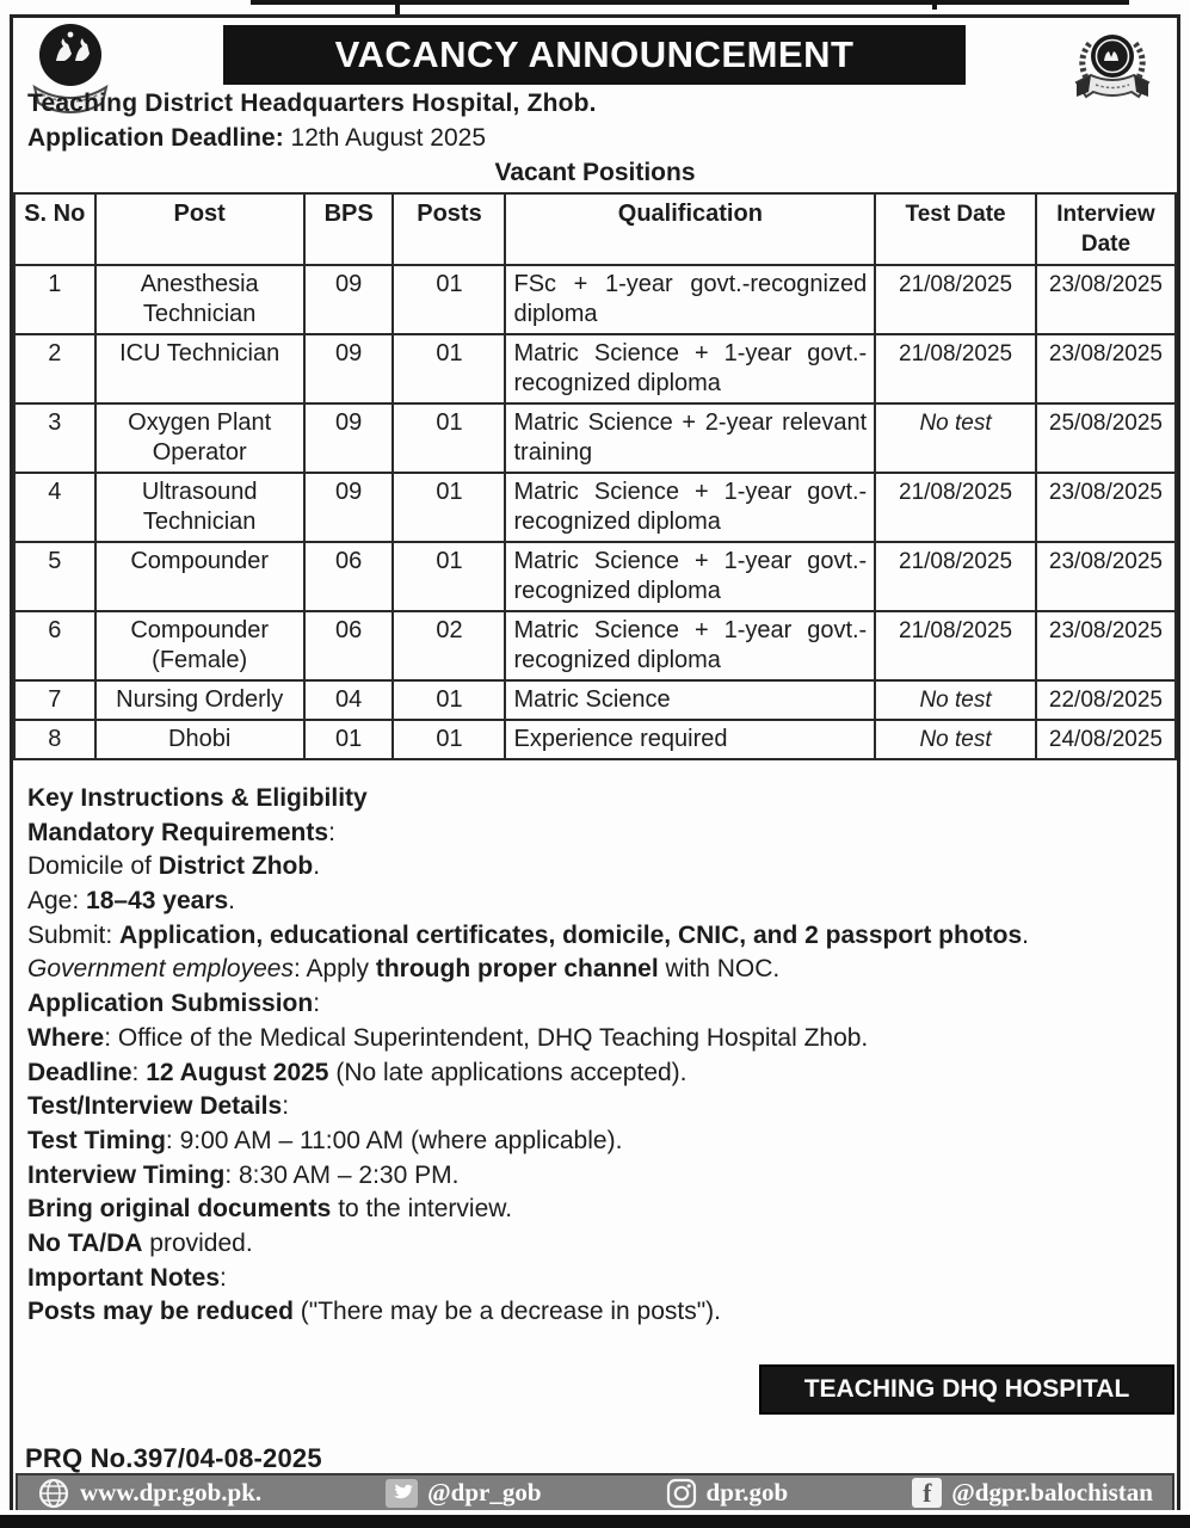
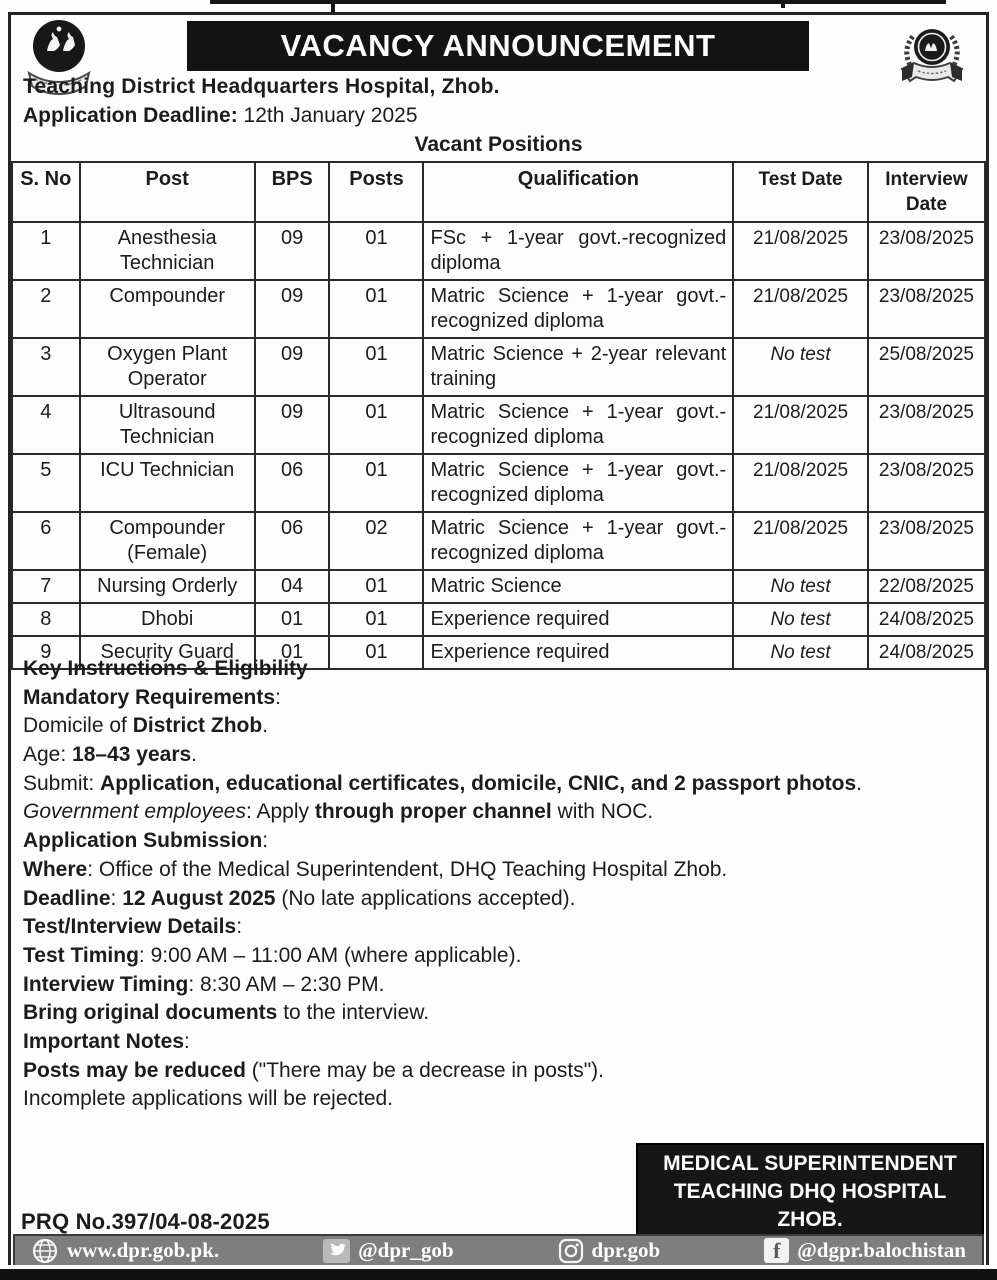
  VACANCY ANNOUNCEMENT
  Teaching District Headquarters Hospital, Zhob.
- Application Deadline: 12th August 2025
+ Application Deadline: 12th January 2025
  Vacant Positions
  S. No	Post	BPS	Posts	Qualification	Test Date	Interview Date
  1	Anesthesia Technician	09	01	FSc + 1-year govt.-recognized diploma	21/08/2025	23/08/2025
- 2	ICU Technician	09	01	Matric Science + 1-year govt.-recognized diploma	21/08/2025	23/08/2025
+ 2	Compounder	09	01	Matric Science + 1-year govt.-recognized diploma	21/08/2025	23/08/2025
  3	Oxygen Plant Operator	09	01	Matric Science + 2-year relevant training	No test	25/08/2025
  4	Ultrasound Technician	09	01	Matric Science + 1-year govt.-recognized diploma	21/08/2025	23/08/2025
- 5	Compounder	06	01	Matric Science + 1-year govt.-recognized diploma	21/08/2025	23/08/2025
+ 5	ICU Technician	06	01	Matric Science + 1-year govt.-recognized diploma	21/08/2025	23/08/2025
  6	Compounder (Female)	06	02	Matric Science + 1-year govt.-recognized diploma	21/08/2025	23/08/2025
  7	Nursing Orderly	04	01	Matric Science	No test	22/08/2025
  8	Dhobi	01	01	Experience required	No test	24/08/2025
+ 9	Security Guard	01	01	Experience required	No test	24/08/2025
  Key Instructions & Eligibility
  Mandatory Requirements:
  Domicile of District Zhob.
  Age: 18–43 years.
  Submit: Application, educational certificates, domicile, CNIC, and 2 passport photos.
  Government employees: Apply through proper channel with NOC.
  Application Submission:
  Where: Office of the Medical Superintendent, DHQ Teaching Hospital Zhob.
  Deadline: 12 August 2025 (No late applications accepted).
  Test/Interview Details:
  Test Timing: 9:00 AM – 11:00 AM (where applicable).
  Interview Timing: 8:30 AM – 2:30 PM.
  Bring original documents to the interview.
- No TA/DA provided.
  Important Notes:
  Posts may be reduced ("There may be a decrease in posts").
+ Incomplete applications will be rejected.
+ MEDICAL SUPERINTENDENT
  TEACHING DHQ HOSPITAL
+ ZHOB.
  PRQ No.397/04-08-2025
  www.dpr.gob.pk.
  @dpr_gob
  dpr.gob
  f
  @dgpr.balochistan
